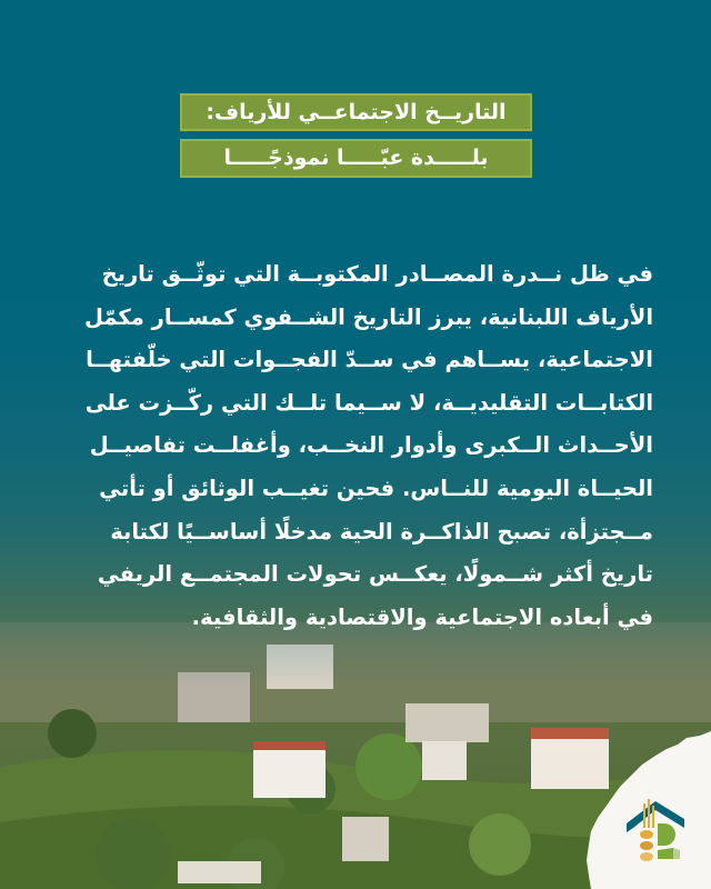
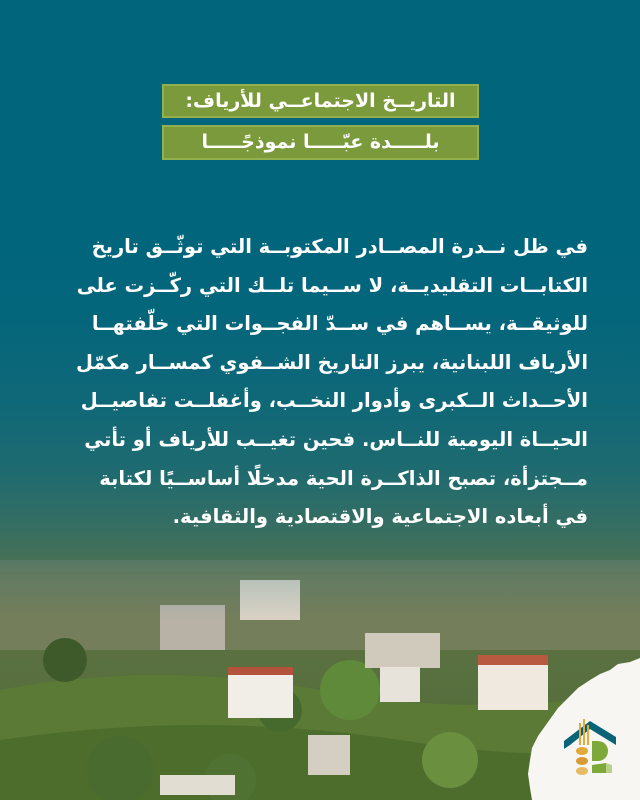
  التاريــخ الاجتماعــي للأرياف:
  بلـــــدة عبّـــــا نموذجًـــــا
  في ظل نــدرة المصــادر المكتوبــة التي توثّــق تاريخ
- الأرياف اللبنانية، يبرز التاريخ الشــفوي كمســار مكمّل
+ الكتابــات التقليديــة، لا ســيما تلــك التي ركّــزت على
- الاجتماعية، يســاهم في ســدّ الفجــوات التي خلّفتهــا
+ للوثيقــة، يســاهم في ســدّ الفجــوات التي خلّفتهــا
- الكتابــات التقليديــة، لا ســيما تلــك التي ركّــزت على
+ الأرياف اللبنانية، يبرز التاريخ الشــفوي كمســار مكمّل
  الأحــداث الــكبرى وأدوار النخــب، وأغفلــت تفاصيــل
- الحيــاة اليومية للنــاس. فحين تغيــب الوثائق أو تأتي
+ الحيــاة اليومية للنــاس. فحين تغيــب للأرياف أو تأتي
  مــجتزأة، تصبح الذاكــرة الحية مدخلًا أساســيًا لكتابة
- تاريخ أكثر شــمولًا، يعكــس تحولات المجتمــع الريفي
  في أبعاده الاجتماعية والاقتصادية والثقافية.
